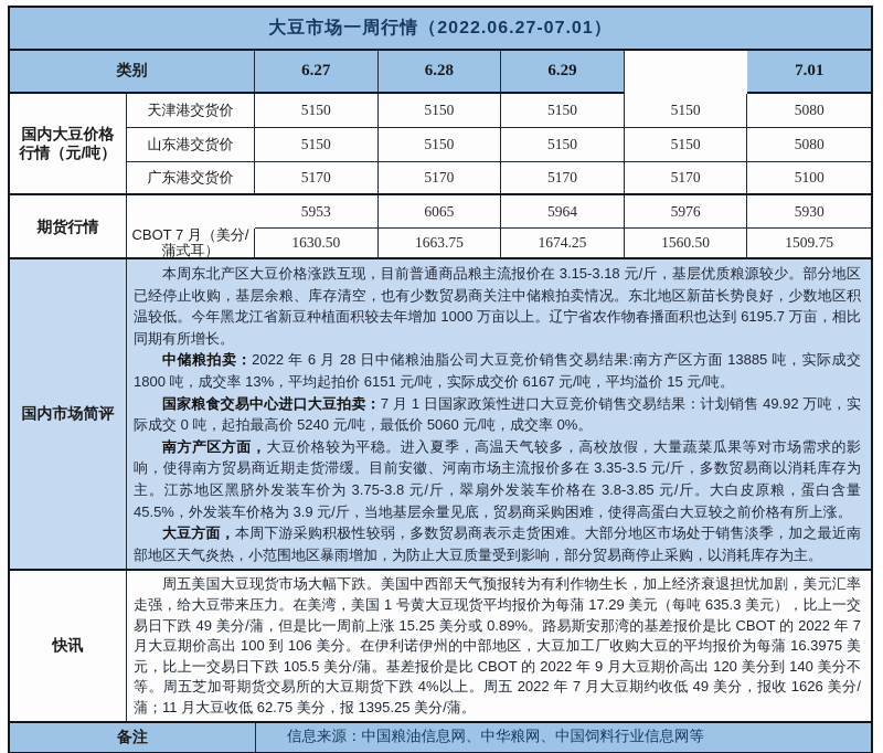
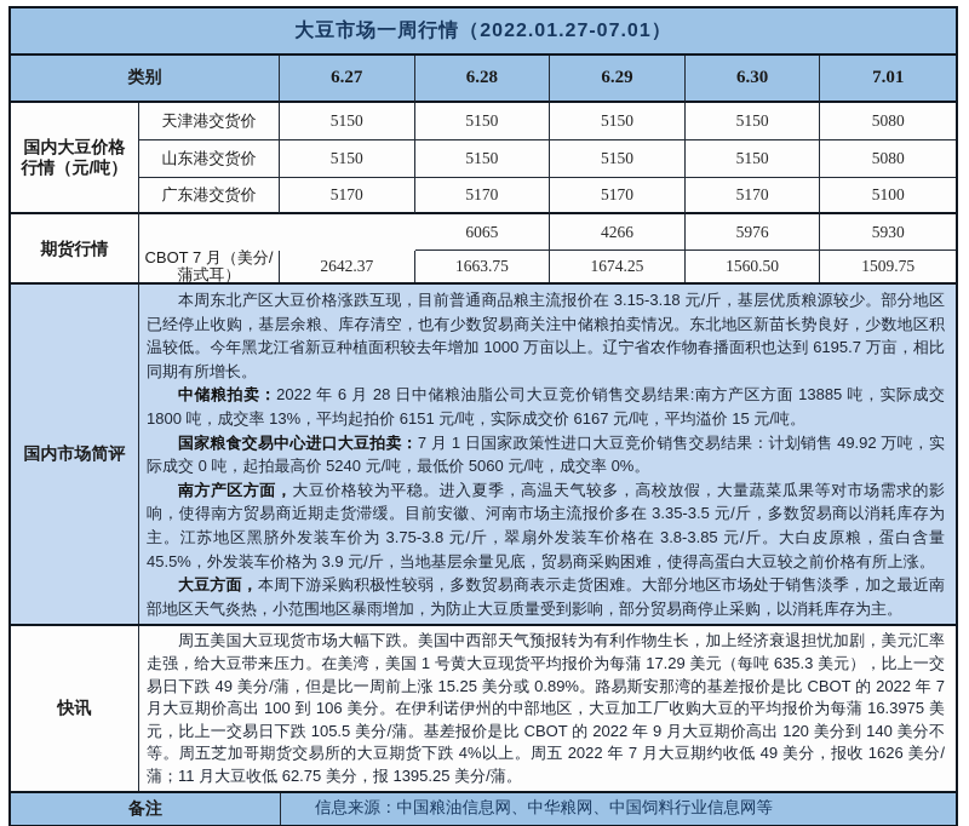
- 大豆市场一周行情（2022.06.27-07.01）
+ 大豆市场一周行情（2022.01.27-07.01）
  类别
  6.27
  6.28
  6.29
+ 6.30
  7.01
  国内大豆价格行情（元/吨）
  天津港交货价
  5150
  5150
  5150
  5150
  5080
  山东港交货价
  5150
  5150
  5150
  5150
  5080
  广东港交货价
  5170
  5170
  5170
  5170
  5100
  期货行情
- 5953
  6065
- 5964
+ 4266
  5976
  5930
  CBOT 7 月（美分/蒲式耳）
- 1630.50
+ 2642.37
  1663.75
  1674.25
  1560.50
  1509.75
  国内市场简评
  本周东北产区大豆价格涨跌互现，目前普通商品粮主流报价在 3.15-3.18 元/斤，基层优质粮源较少。部分地区已经停止收购，基层余粮、库存清空，也有少数贸易商关注中储粮拍卖情况。东北地区新苗长势良好，少数地区积温较低。今年黑龙江省新豆种植面积较去年增加 1000 万亩以上。辽宁省农作物春播面积也达到 6195.7 万亩，相比同期有所增长。
  中储粮拍卖：2022 年 6 月 28 日中储粮油脂公司大豆竞价销售交易结果:南方产区方面 13885 吨，实际成交 1800 吨，成交率 13%，平均起拍价 6151 元/吨，实际成交价 6167 元/吨，平均溢价 15 元/吨。
  国家粮食交易中心进口大豆拍卖：7 月 1 日国家政策性进口大豆竞价销售交易结果：计划销售 49.92 万吨，实际成交 0 吨，起拍最高价 5240 元/吨，最低价 5060 元/吨，成交率 0%。
  南方产区方面，大豆价格较为平稳。进入夏季，高温天气较多，高校放假，大量蔬菜瓜果等对市场需求的影响，使得南方贸易商近期走货滞缓。目前安徽、河南市场主流报价多在 3.35-3.5 元/斤，多数贸易商以消耗库存为主。江苏地区黑脐外发装车价为 3.75-3.8 元/斤，翠扇外发装车价格在 3.8-3.85 元/斤。大白皮原粮，蛋白含量 45.5%，外发装车价格为 3.9 元/斤，当地基层余量见底，贸易商采购困难，使得高蛋白大豆较之前价格有所上涨。
  大豆方面，本周下游采购积极性较弱，多数贸易商表示走货困难。大部分地区市场处于销售淡季，加之最近南部地区天气炎热，小范围地区暴雨增加，为防止大豆质量受到影响，部分贸易商停止采购，以消耗库存为主。
  快讯
  周五美国大豆现货市场大幅下跌。美国中西部天气预报转为有利作物生长，加上经济衰退担忧加剧，美元汇率走强，给大豆带来压力。在美湾，美国 1 号黄大豆现货平均报价为每蒲 17.29 美元（每吨 635.3 美元），比上一交易日下跌 49 美分/蒲，但是比一周前上涨 15.25 美分或 0.89%。路易斯安那湾的基差报价是比 CBOT 的 2022 年 7 月大豆期价高出 100 到 106 美分。在伊利诺伊州的中部地区，大豆加工厂收购大豆的平均报价为每蒲 16.3975 美元，比上一交易日下跌 105.5 美分/蒲。基差报价是比 CBOT 的 2022 年 9 月大豆期价高出 120 美分到 140 美分不等。周五芝加哥期货交易所的大豆期货下跌 4%以上。周五 2022 年 7 月大豆期约收低 49 美分，报收 1626 美分/蒲；11 月大豆收低 62.75 美分，报 1395.25 美分/蒲。
  备注
  信息来源：中国粮油信息网、中华粮网、中国饲料行业信息网等
